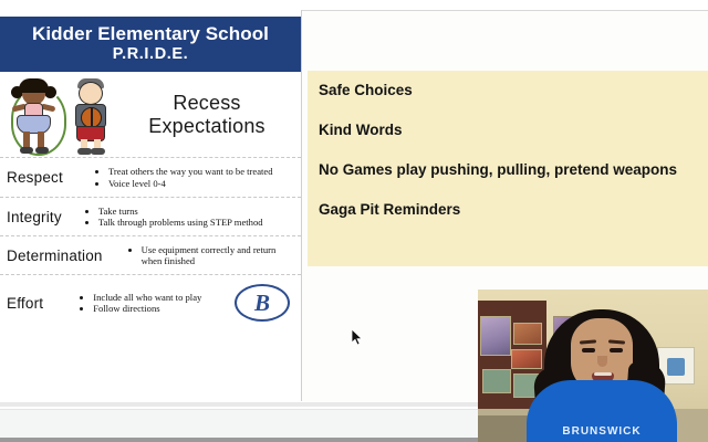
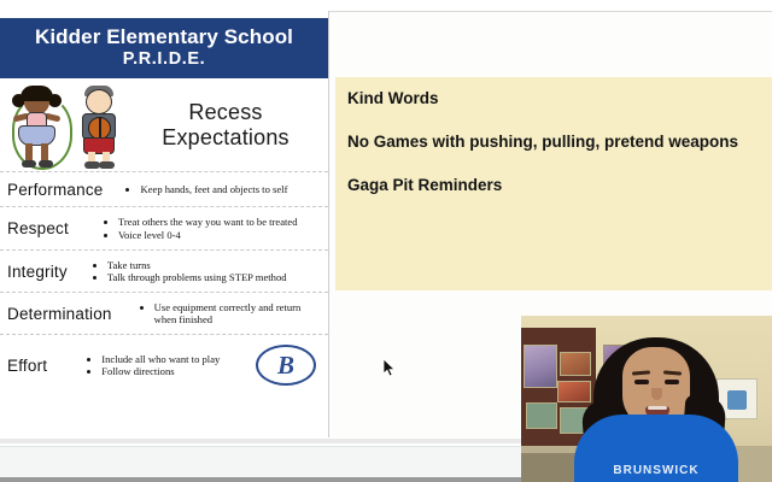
  Kidder Elementary School
  P.R.I.D.E.
  Recess
  Expectations
+ Performance
+ Keep hands, feet and objects to self
  Respect
  Treat others the way you want to be treated
  Voice level 0-4
  Integrity
  Take turns
  Talk through problems using STEP method
  Determination
  Use equipment correctly and return when finished
  Effort
  Include all who want to play
  Follow directions
  B
- Safe Choices
  Kind Words
- No Games play pushing, pulling, pretend weapons
+ No Games with pushing, pulling, pretend weapons
  Gaga Pit Reminders
  BRUNSWICK
